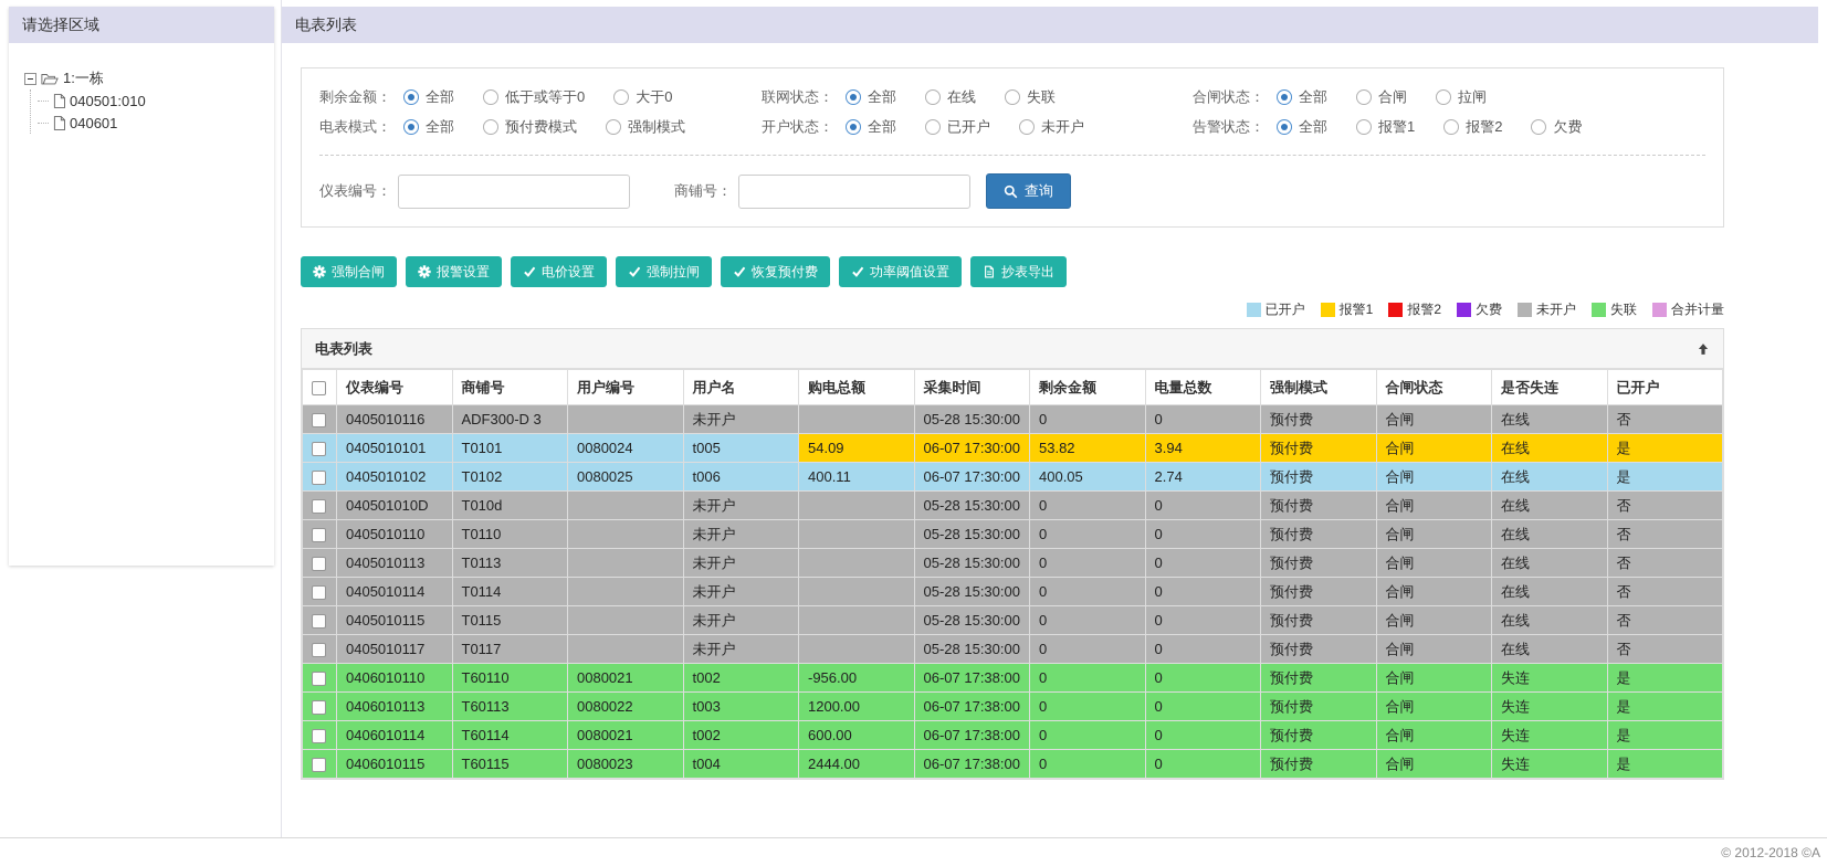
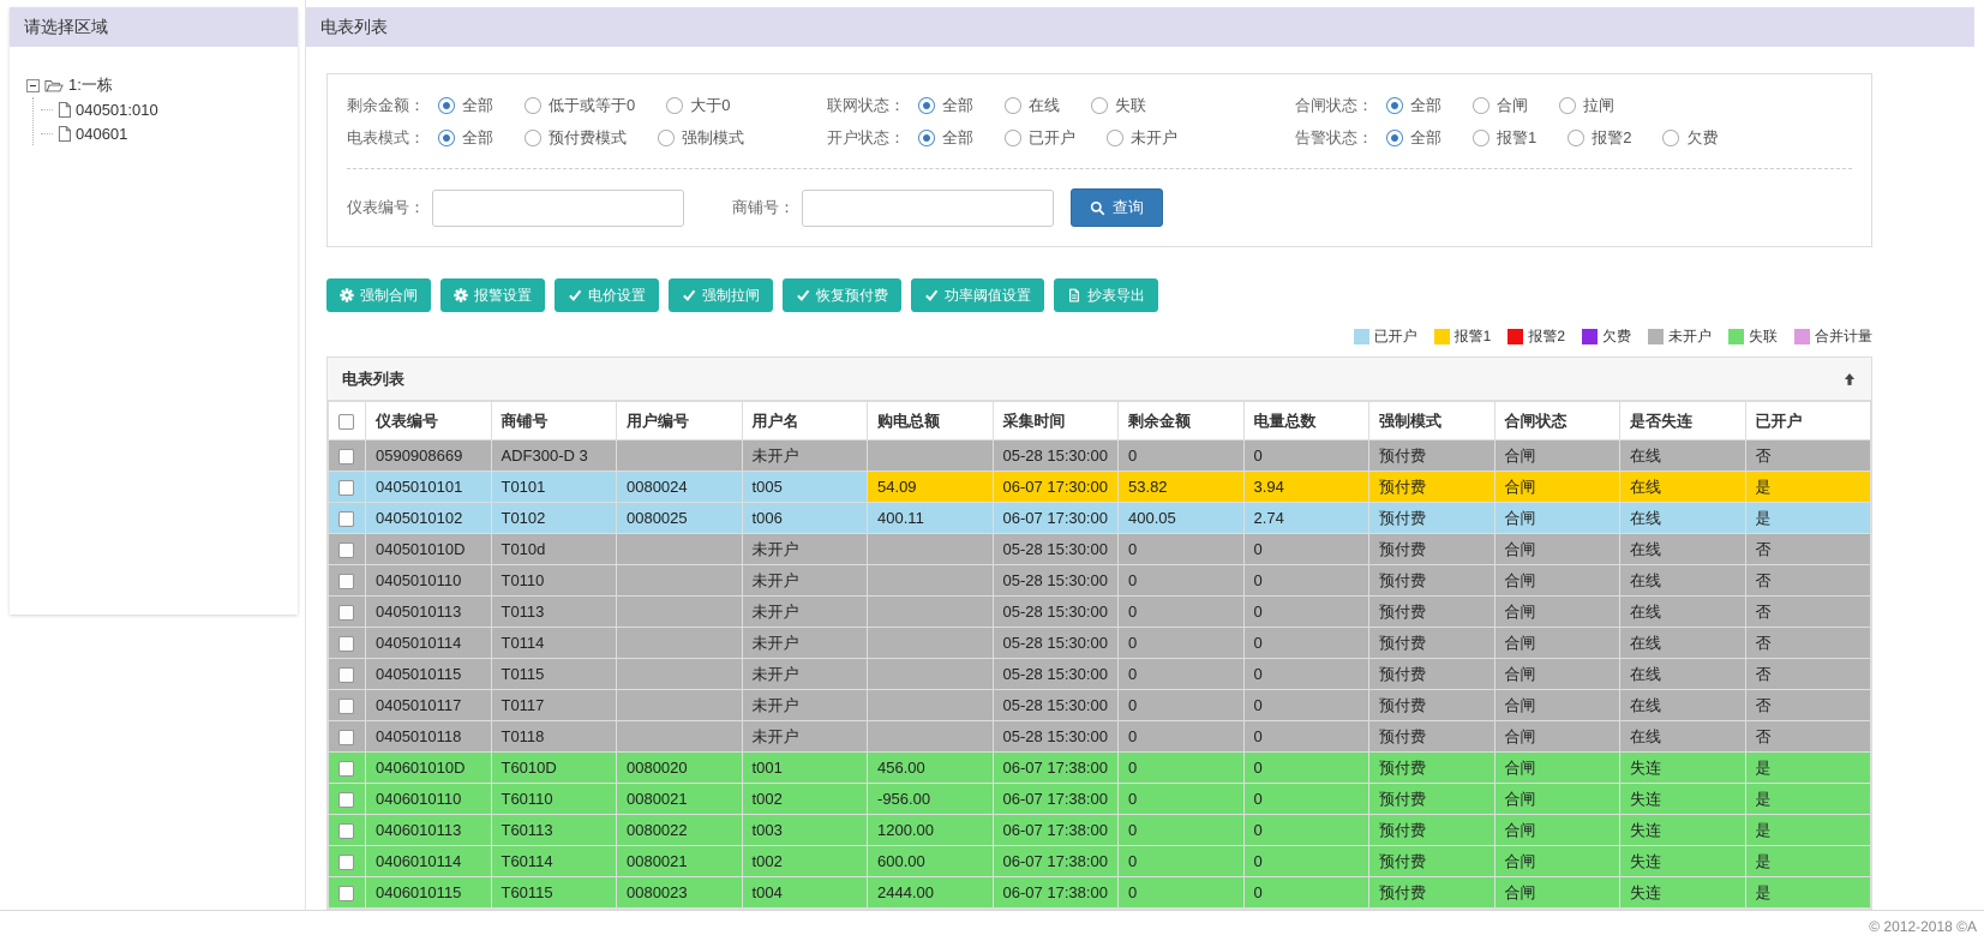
  请选择区域
  1:一栋
  040501:010
  040601
  电表列表
  剩余金额：
  全部
  低于或等于0
  大于0
  联网状态：
  全部
  在线
  失联
  合闸状态：
  全部
  合闸
  拉闸
  电表模式：
  全部
  预付费模式
  强制模式
  开户状态：
  全部
  已开户
  未开户
  告警状态：
  全部
  报警1
  报警2
  欠费
  仪表编号：
  商铺号：
  查询
  强制合闸
  报警设置
  电价设置
  强制拉闸
  恢复预付费
  功率阈值设置
  抄表导出
  已开户
  报警1
  报警2
  欠费
  未开户
  失联
  合并计量
  电表列表
  	仪表编号	商铺号	用户编号	用户名	购电总额	采集时间	剩余金额	电量总数	强制模式	合闸状态	是否失连	已开户
- 	0405010116	ADF300-D 3		未开户		05-28 15:30:00	0	0	预付费	合闸	在线	否
+ 	0590908669	ADF300-D 3		未开户		05-28 15:30:00	0	0	预付费	合闸	在线	否
  	0405010101	T0101	0080024	t005	54.09	06-07 17:30:00	53.82	3.94	预付费	合闸	在线	是
  	0405010102	T0102	0080025	t006	400.11	06-07 17:30:00	400.05	2.74	预付费	合闸	在线	是
  	040501010D	T010d		未开户		05-28 15:30:00	0	0	预付费	合闸	在线	否
  	0405010110	T0110		未开户		05-28 15:30:00	0	0	预付费	合闸	在线	否
  	0405010113	T0113		未开户		05-28 15:30:00	0	0	预付费	合闸	在线	否
  	0405010114	T0114		未开户		05-28 15:30:00	0	0	预付费	合闸	在线	否
  	0405010115	T0115		未开户		05-28 15:30:00	0	0	预付费	合闸	在线	否
  	0405010117	T0117		未开户		05-28 15:30:00	0	0	预付费	合闸	在线	否
+ 	0405010118	T0118		未开户		05-28 15:30:00	0	0	预付费	合闸	在线	否
+ 	040601010D	T6010D	0080020	t001	456.00	06-07 17:38:00	0	0	预付费	合闸	失连	是
  	0406010110	T60110	0080021	t002	-956.00	06-07 17:38:00	0	0	预付费	合闸	失连	是
  	0406010113	T60113	0080022	t003	1200.00	06-07 17:38:00	0	0	预付费	合闸	失连	是
  	0406010114	T60114	0080021	t002	600.00	06-07 17:38:00	0	0	预付费	合闸	失连	是
  	0406010115	T60115	0080023	t004	2444.00	06-07 17:38:00	0	0	预付费	合闸	失连	是
  © 2012-2018 ©A
